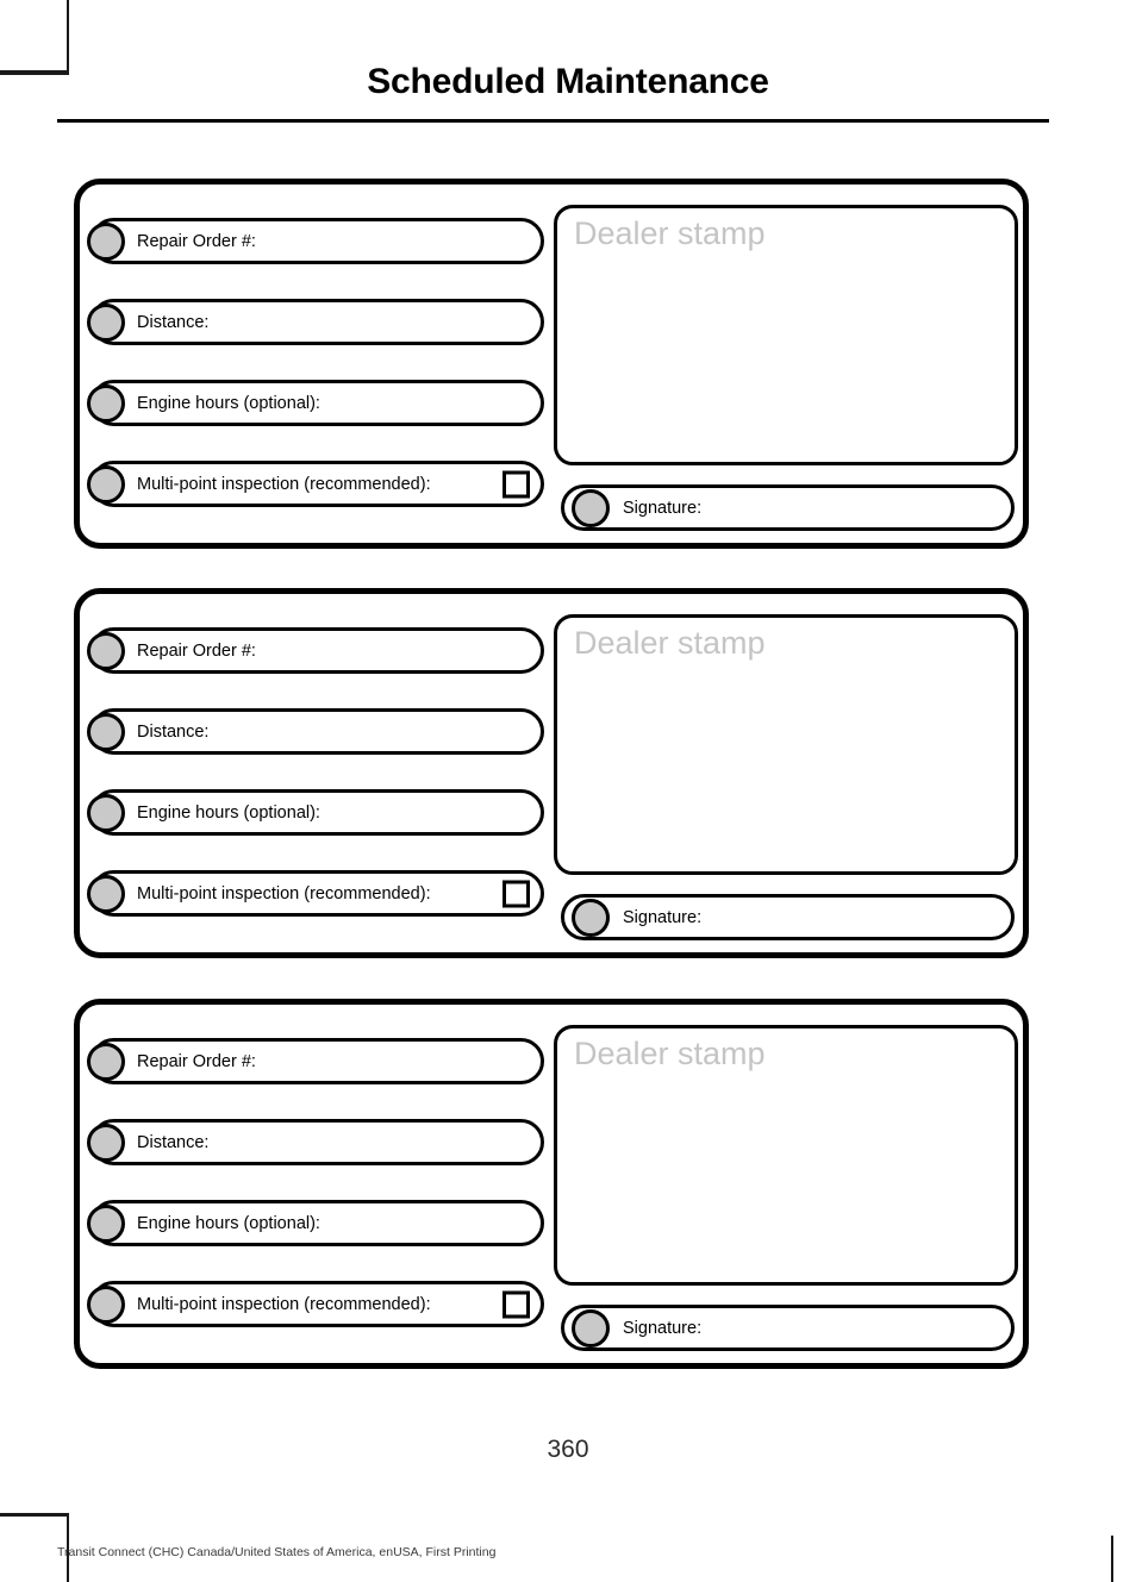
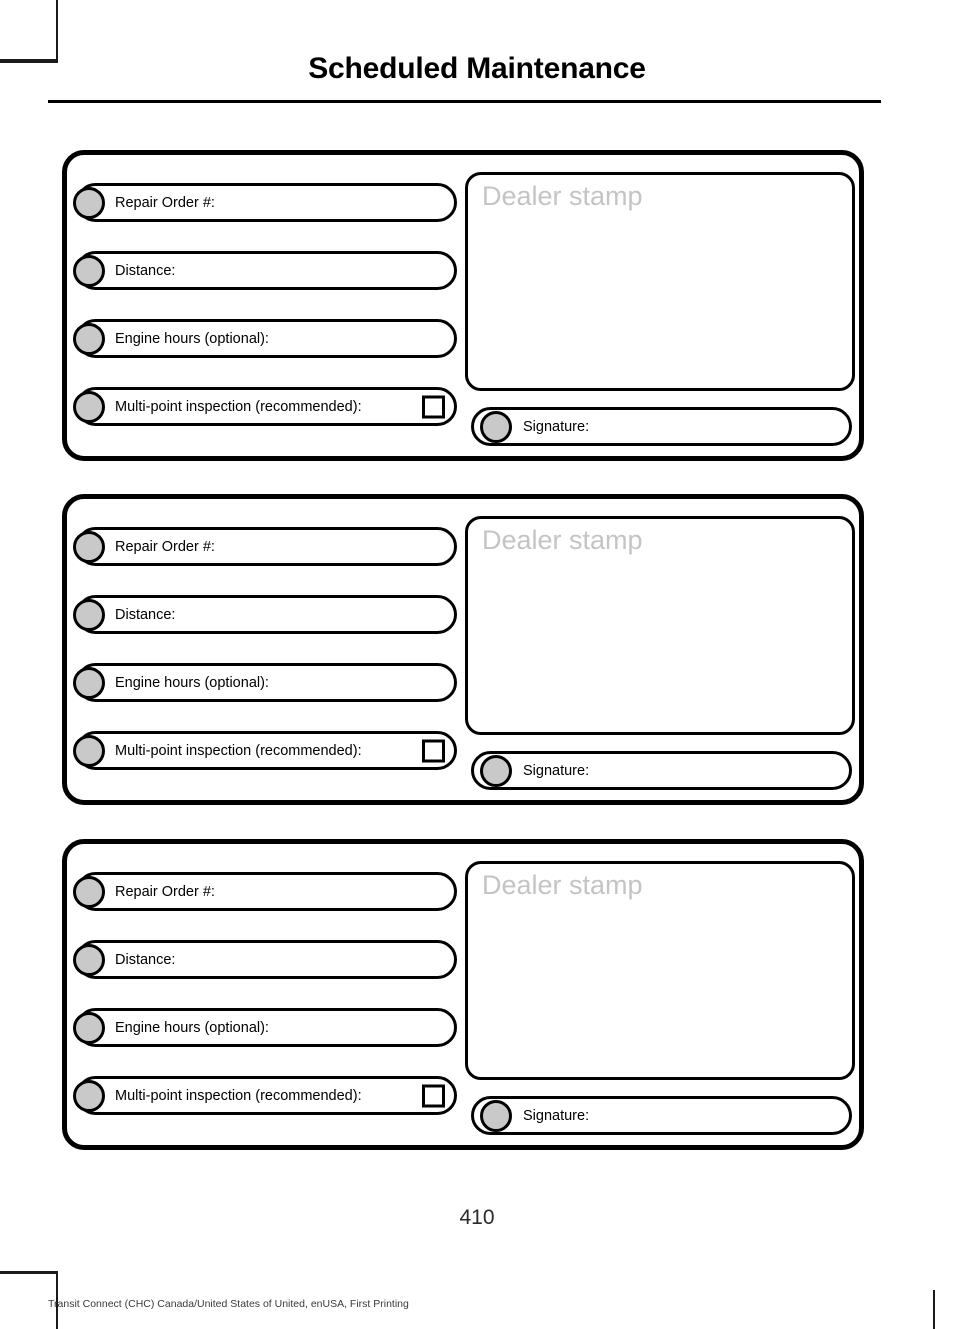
  Scheduled Maintenance
  Repair Order #:
  Distance:
  Engine hours (optional):
  Multi-point inspection (recommended):
  Dealer stamp
  Signature:
  Repair Order #:
  Distance:
  Engine hours (optional):
  Multi-point inspection (recommended):
  Dealer stamp
  Signature:
  Repair Order #:
  Distance:
  Engine hours (optional):
  Multi-point inspection (recommended):
  Dealer stamp
  Signature:
- 360
+ 410
- Transit Connect (CHC) Canada/United States of America, enUSA, First Printing
+ Transit Connect (CHC) Canada/United States of United, enUSA, First Printing
